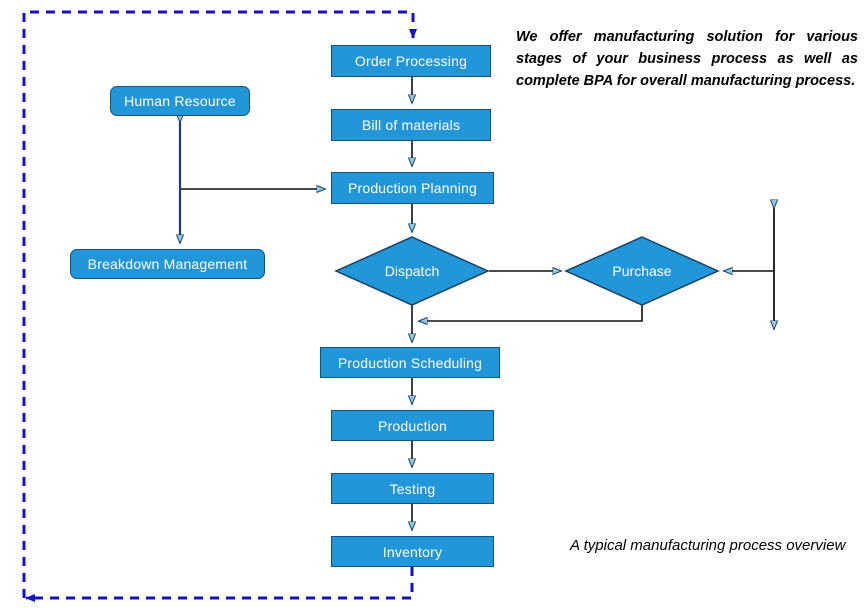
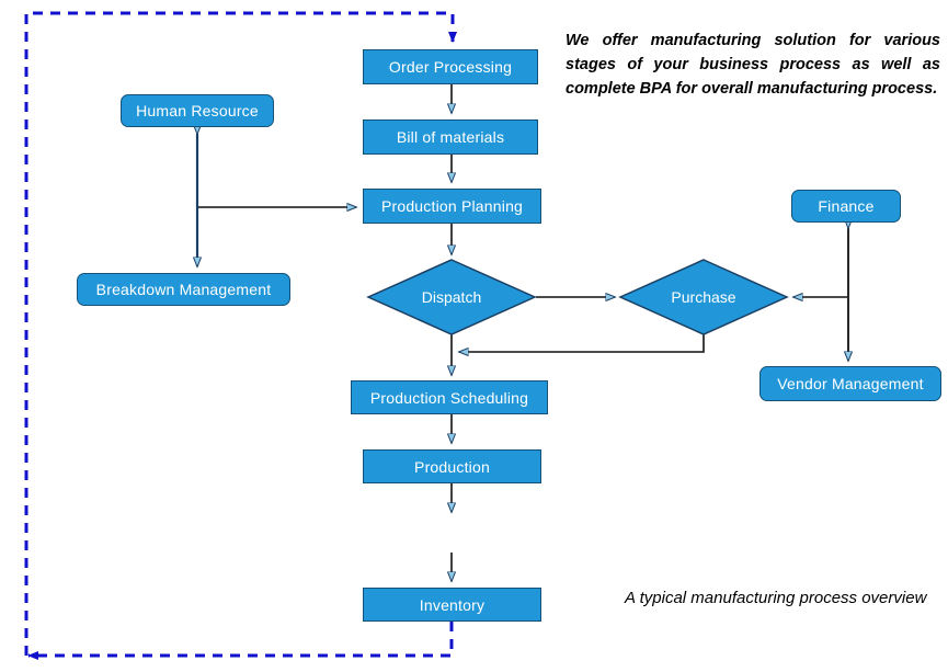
  Order Processing
  Bill of materials
  Production Planning
  Human Resource
  Breakdown Management
  Dispatch
  Purchase
+ Finance
+ Vendor Management
  Production Scheduling
  Production
- Testing
  Inventory
  We offer manufacturing solution for various
  stages of your business process as well as
  complete BPA for overall manufacturing process.
  A typical manufacturing process overview
